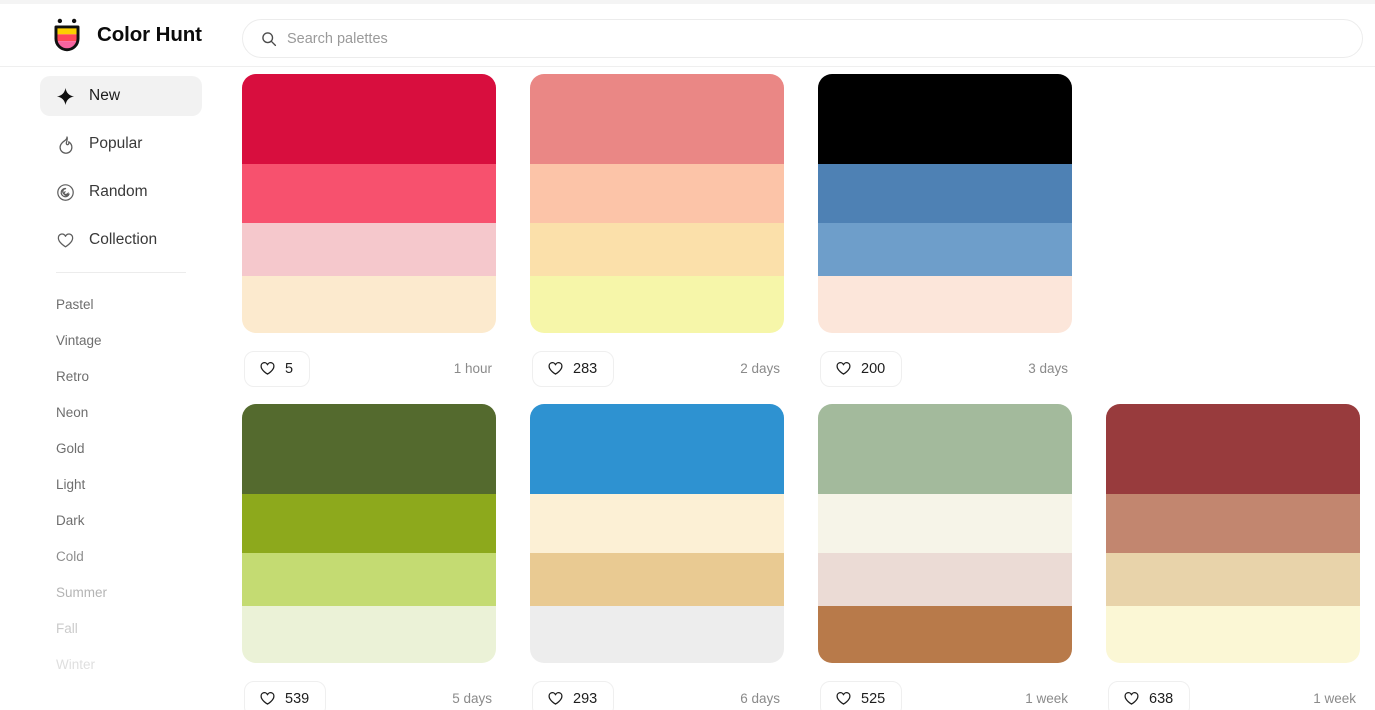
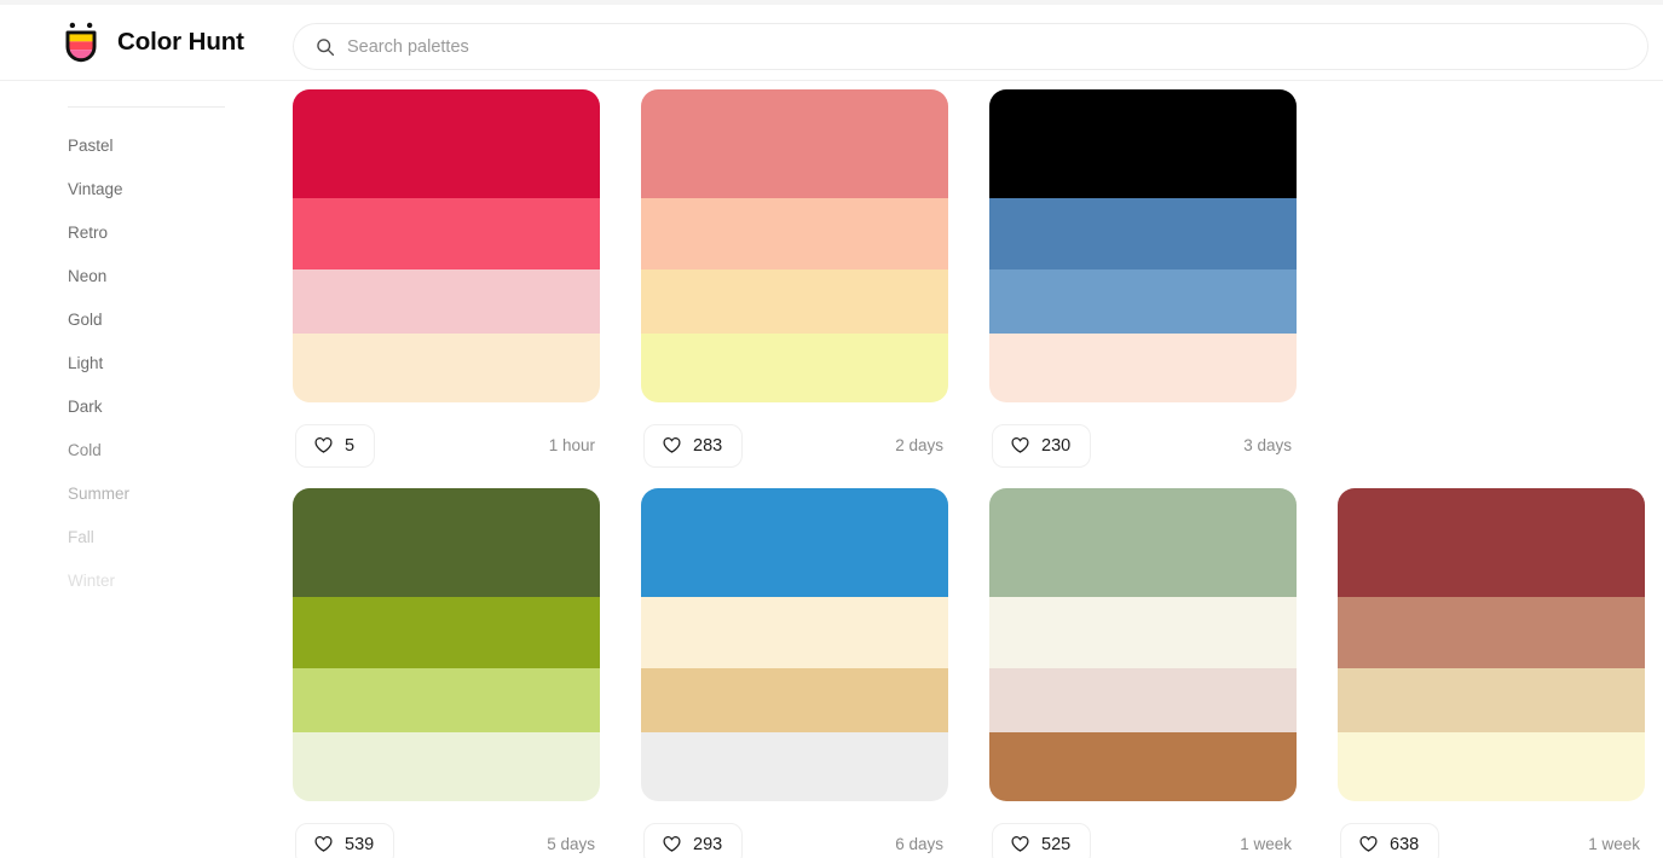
  Color Hunt
  Search palettes
- New
- Popular
- Random
- Collection
  Pastel
  Vintage
  Retro
  Neon
  Gold
  Light
  Dark
  Cold
  Summer
  Fall
  Winter
  5
  1 hour
  283
  2 days
- 200
+ 230
  3 days
  539
  5 days
  293
  6 days
  525
  1 week
  638
  1 week
